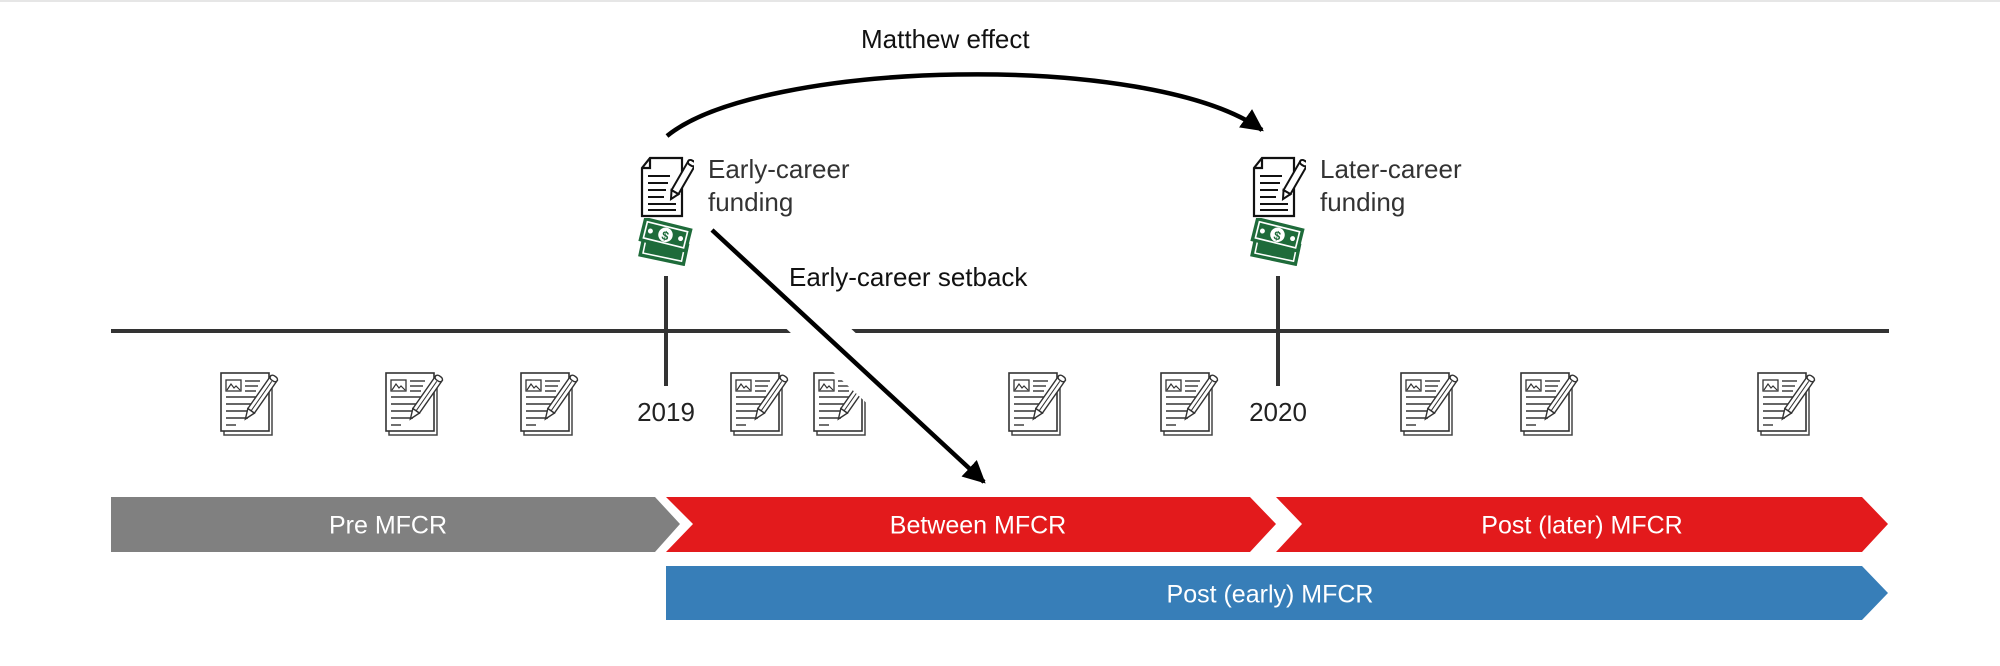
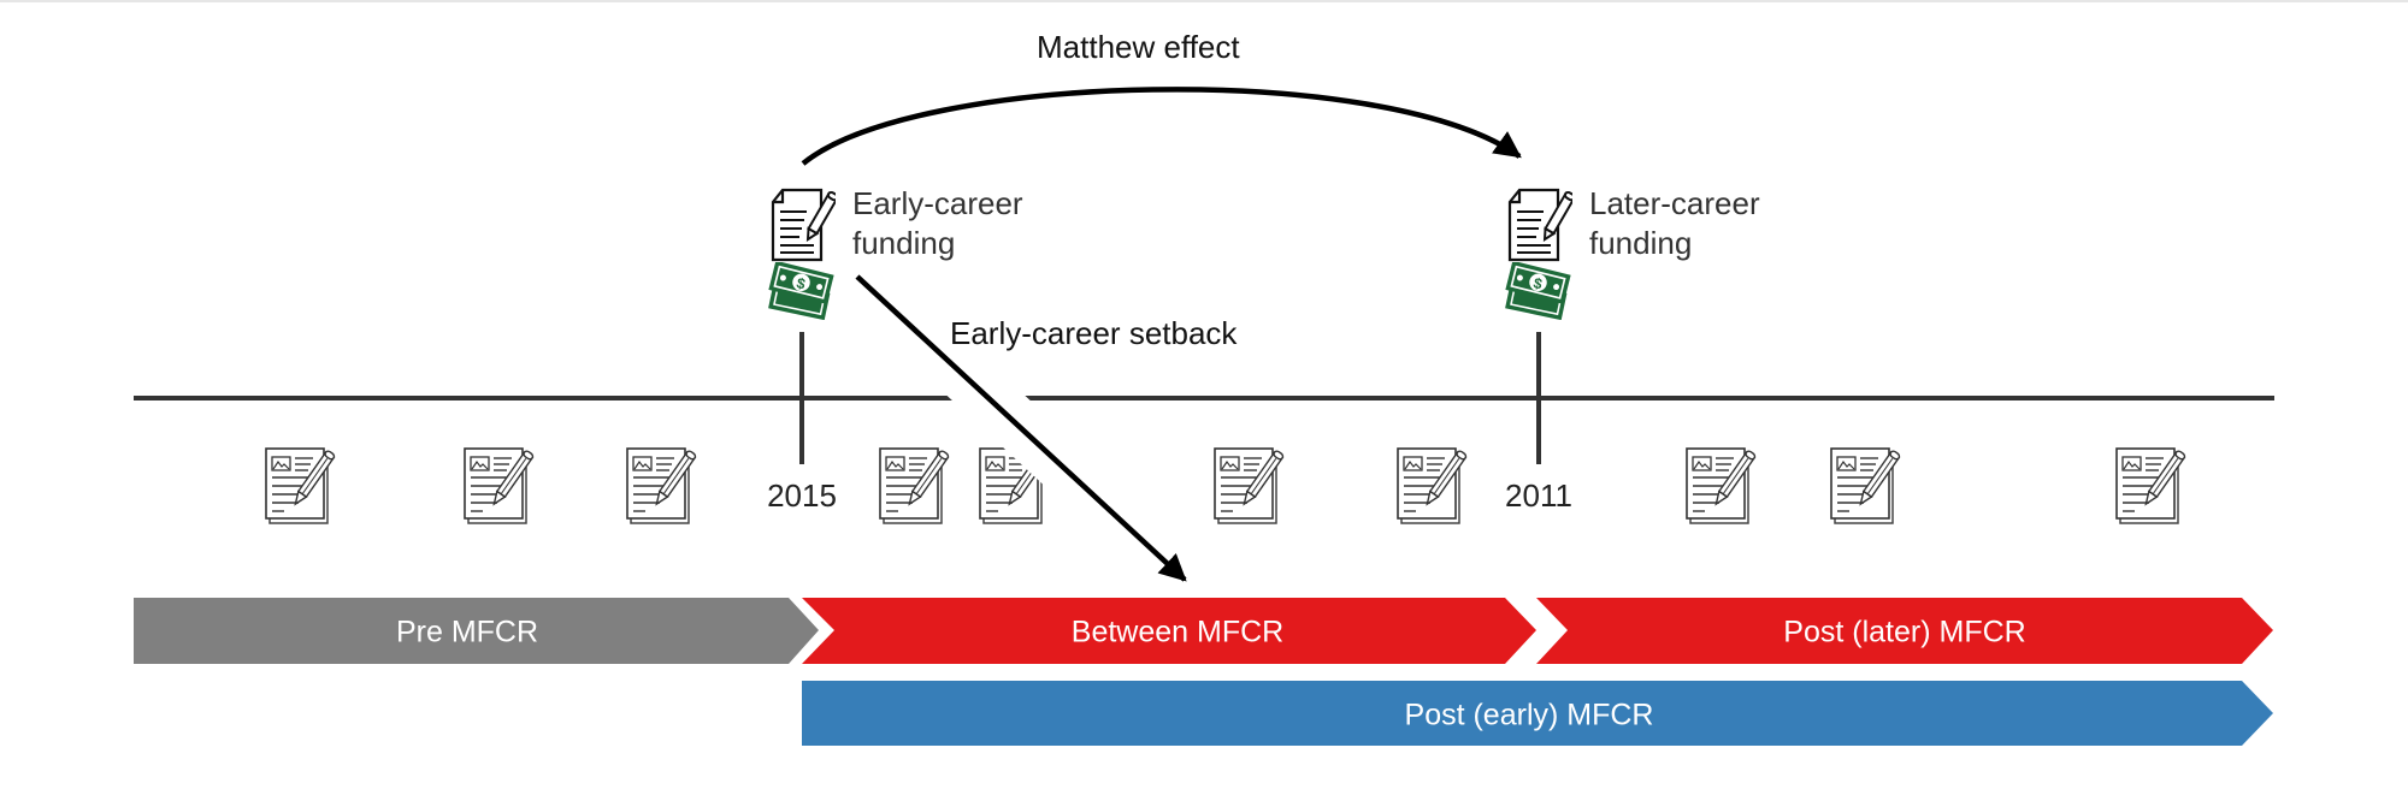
  Matthew effect
  Early-career setback
  Early-career
  funding
  Later-career
  funding
- 2019
+ 2015
- 2020
+ 2011
  Pre MFCR
  Between MFCR
  Post (later) MFCR
  Post (early) MFCR
